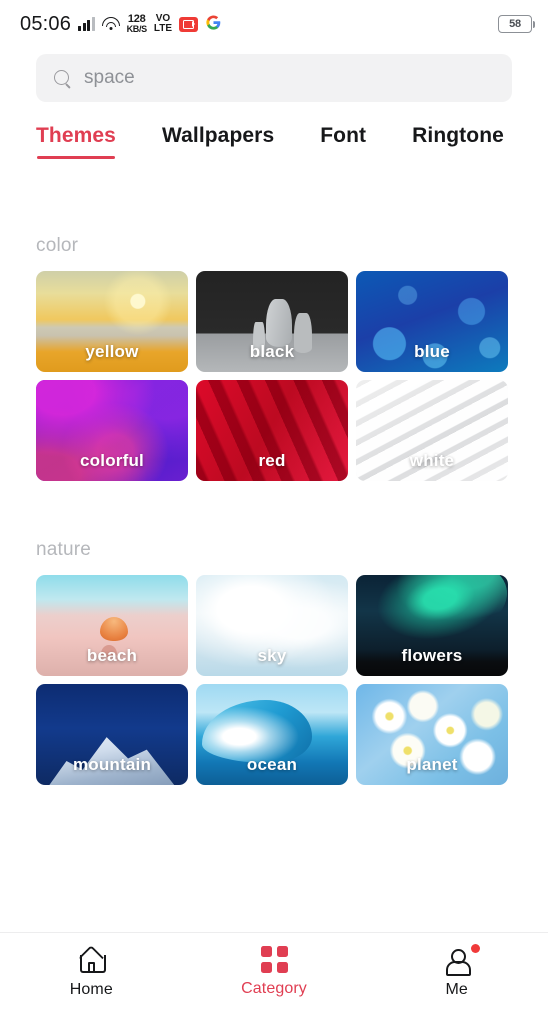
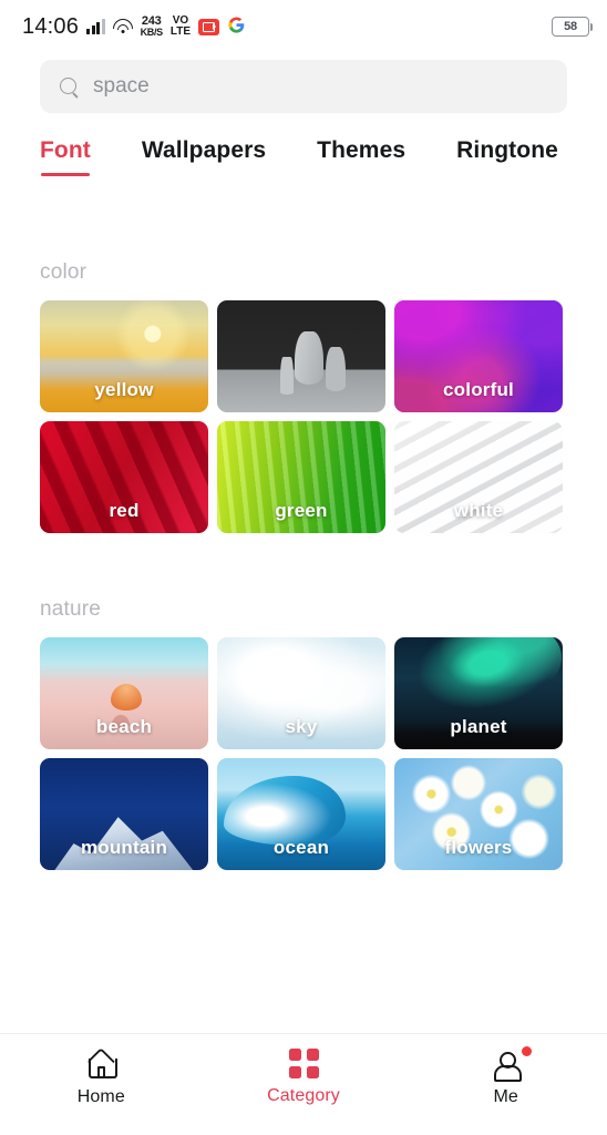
- 05:06
+ 14:06
- 128
+ 243
  KB/S
  VO
  LTE
  58
  space
- Themes
+ Font
  Wallpapers
- Font
+ Themes
  Ringtone
  color
  yellow
- black
- blue
  colorful
  red
+ green
  white
  nature
  beach
  sky
- flowers
+ planet
  mountain
  ocean
- planet
+ flowers
  Home
  Category
  Me
